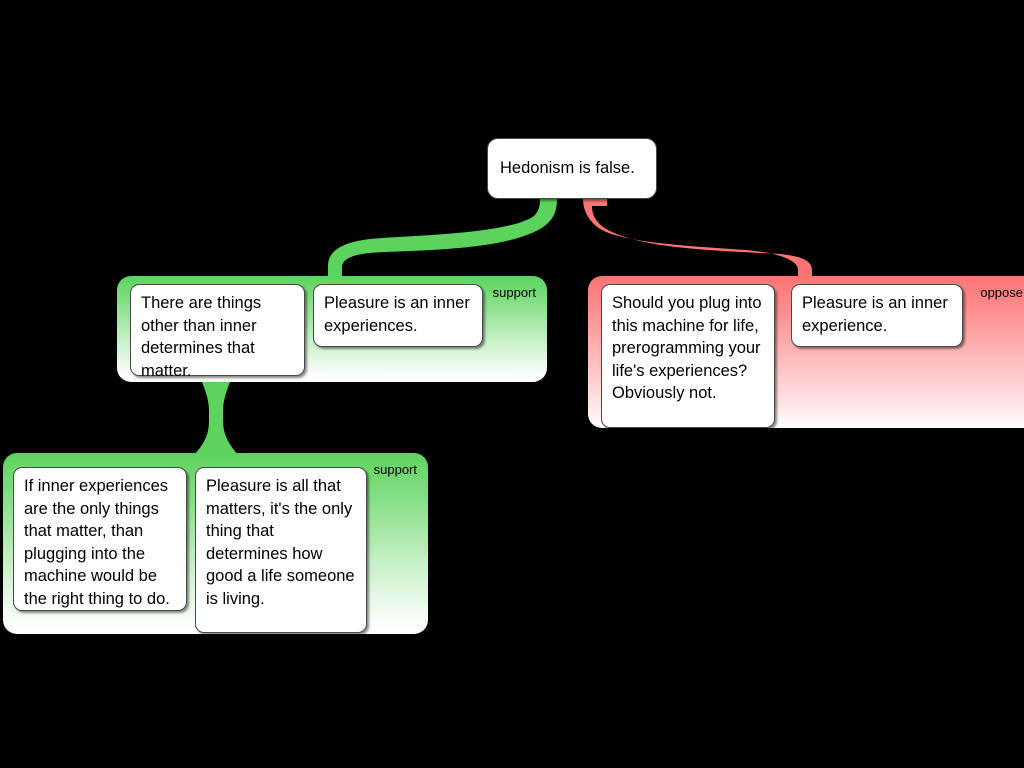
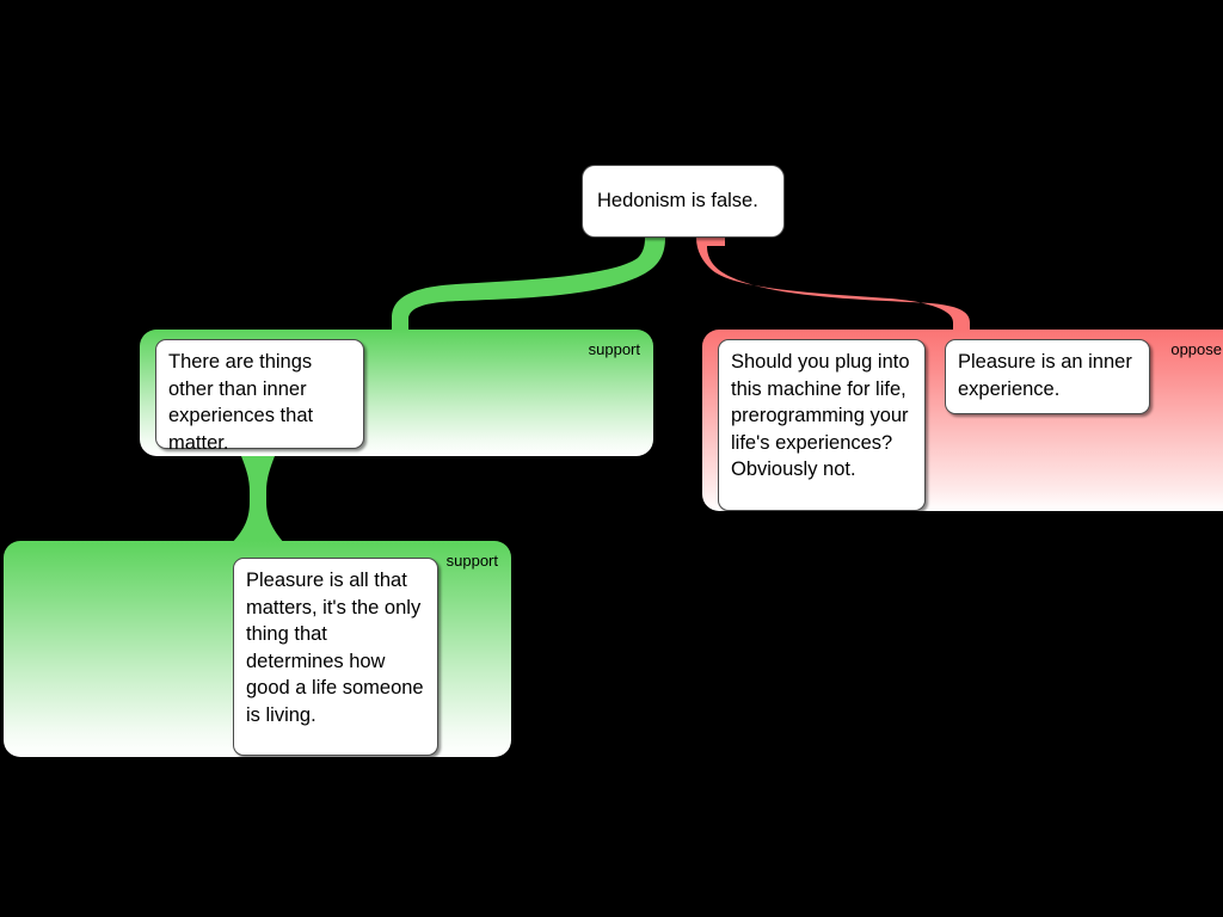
  Hedonism is false.
  support
- There are things other than inner determines that matter.
+ There are things other than inner experiences that matter.
- Pleasure is an inner experiences.
  oppose
  Should you plug into this machine for life, prerogramming your life's experiences? Obviously not.
  Pleasure is an inner experience.
  support
- If inner experiences are the only things that matter, than plugging into the machine would be the right thing to do.
  Pleasure is all that matters, it's the only thing that determines how good a life someone is living.
